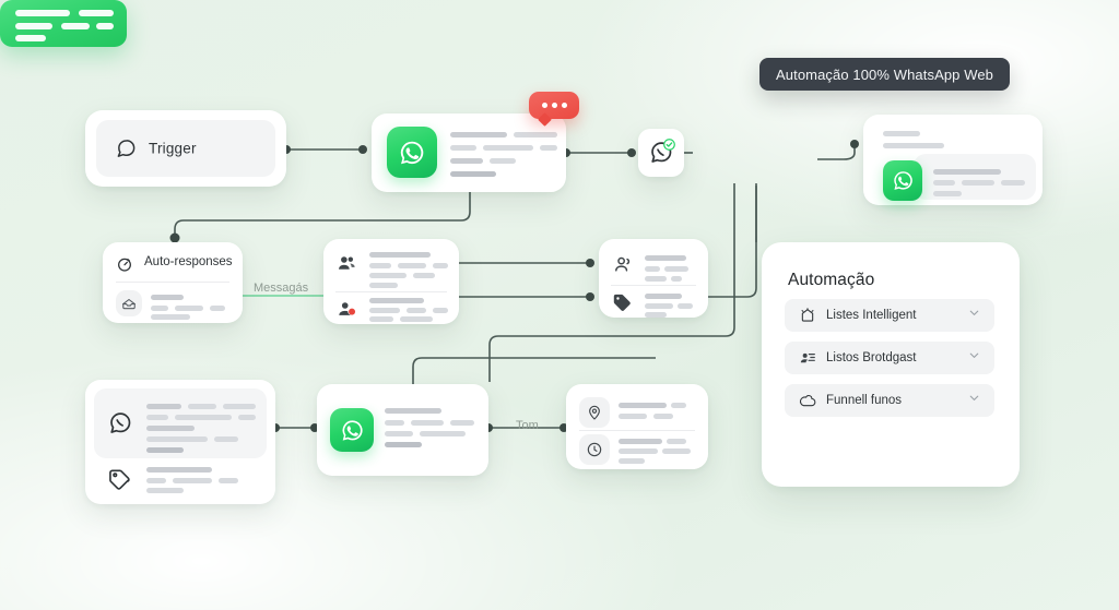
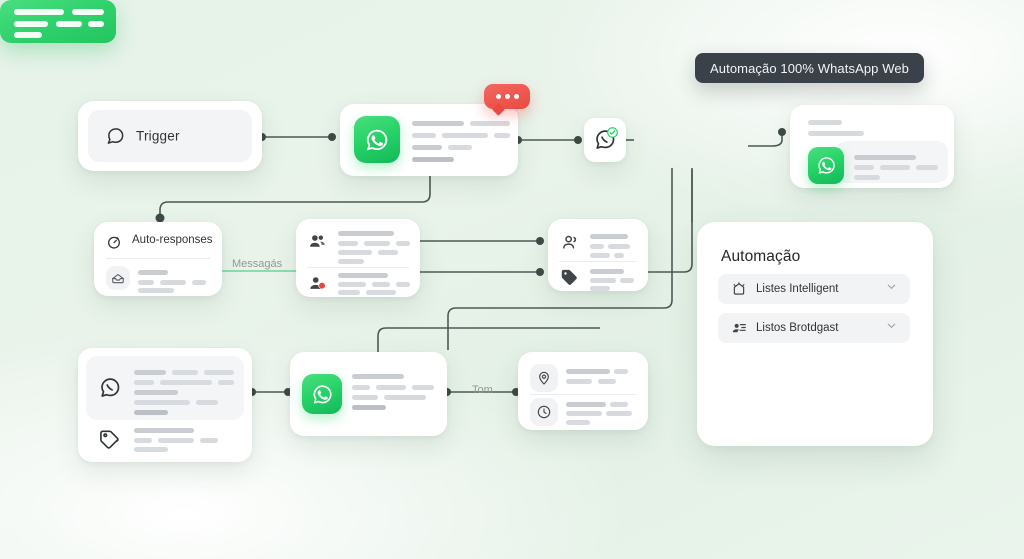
  Automação 100% WhatsApp Web
  Trigger
  Auto-responses
  Messagás
  Tom
  Automação
  Listes Intelligent
  Listos Brotdgast
- Funnell funos
